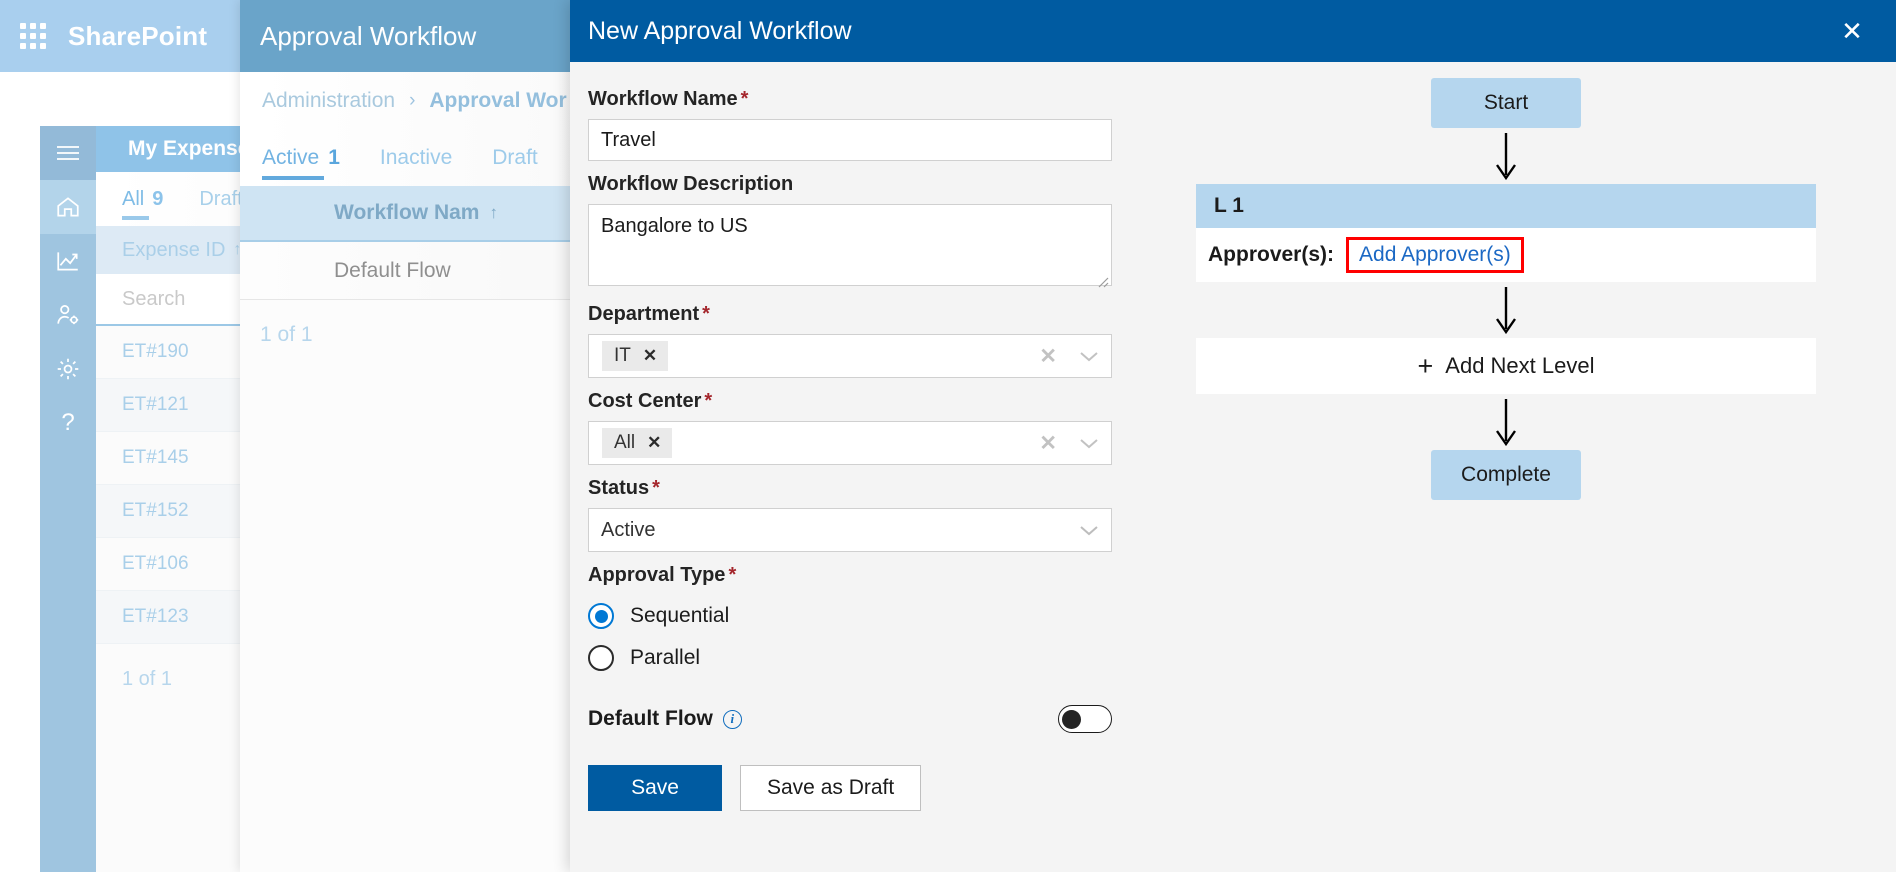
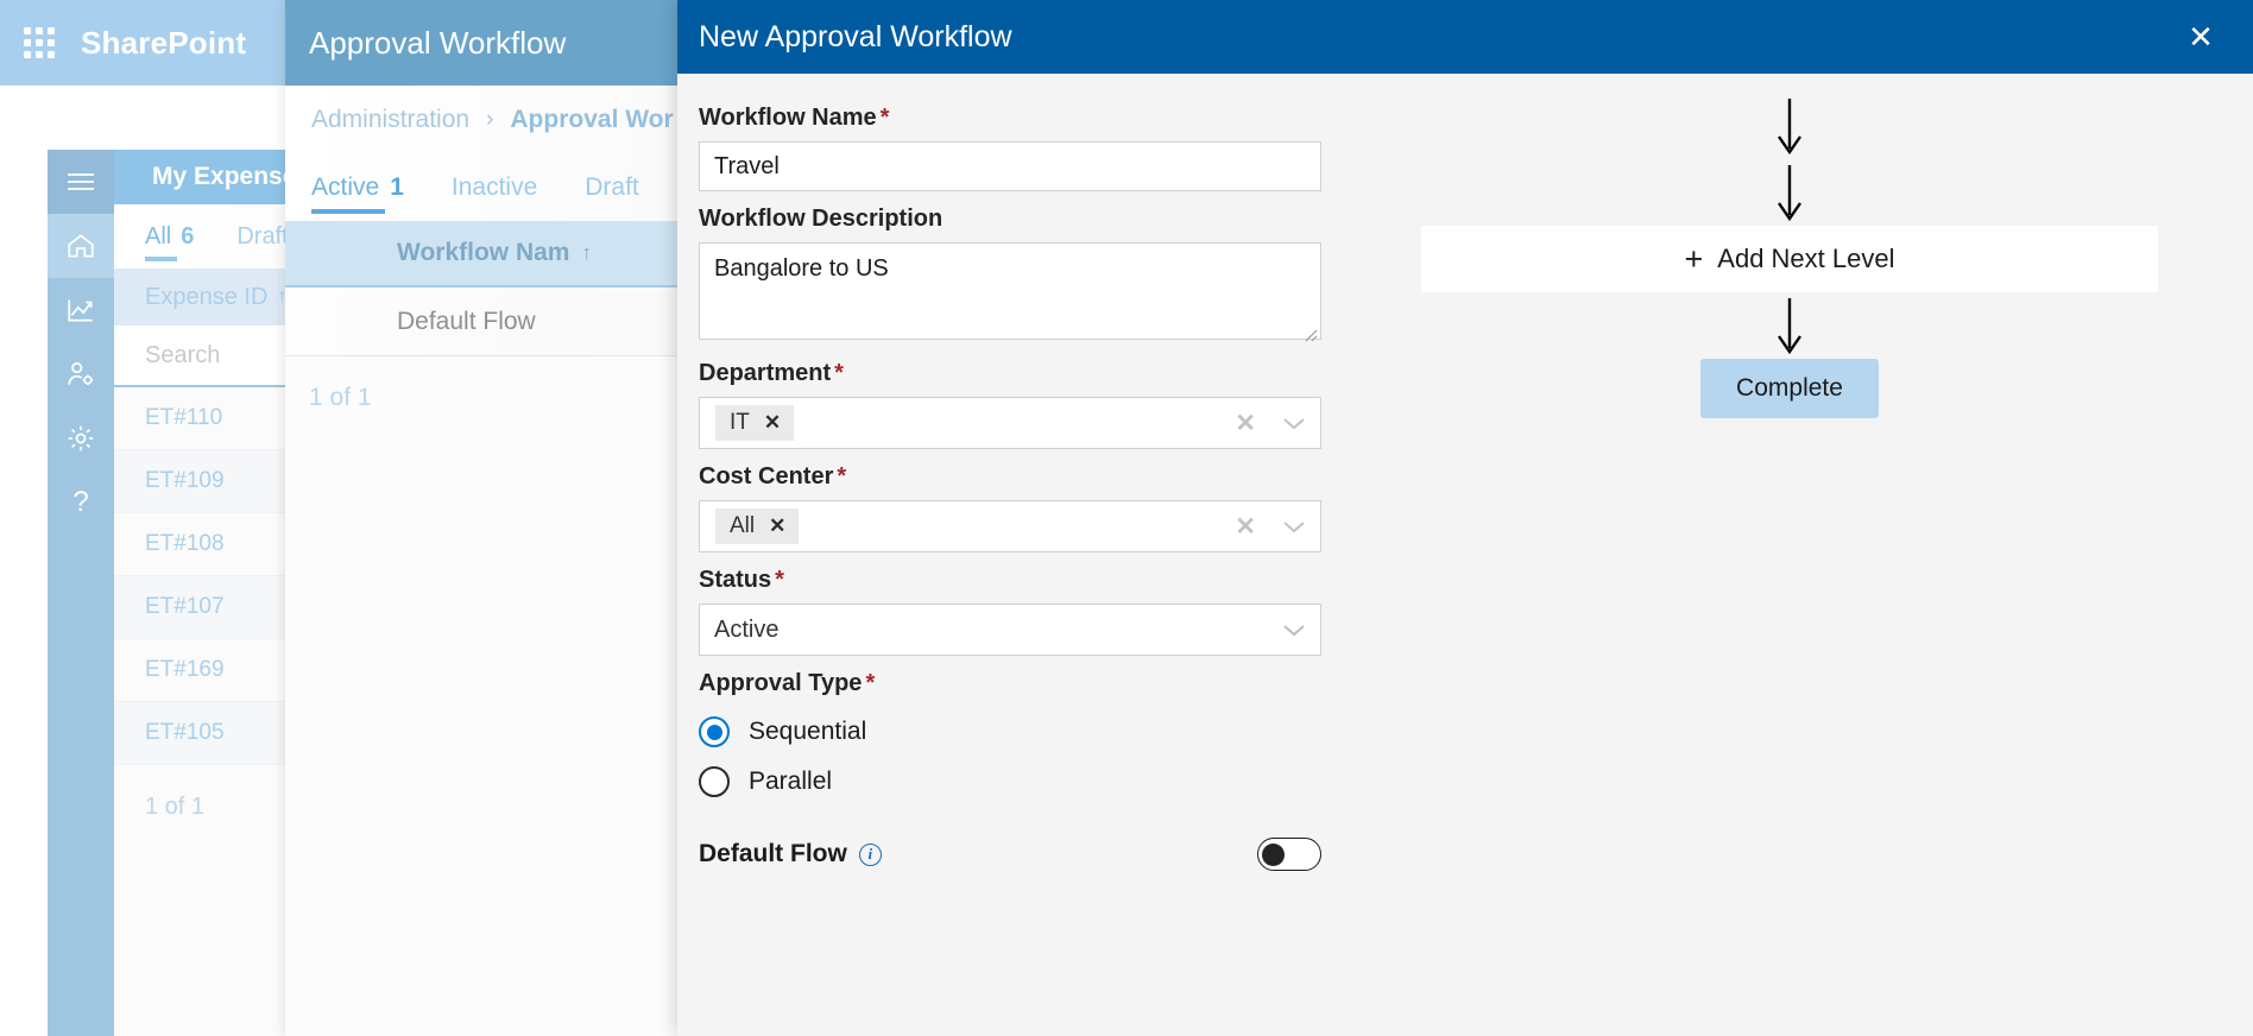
  SharePoint
  ?
  My Expens
  All
- 9
+ 6
  Draf
  Expense ID
  ↑
  Search
- ET#190
+ ET#110
- ET#121
+ ET#109
- ET#145
+ ET#108
- ET#152
+ ET#107
- ET#106
+ ET#169
- ET#123
+ ET#105
  1 of 1
  Approval Workflow
  Administration
  ›
  Approval Wor
  Active
  1
  Inactive
  Draft
  Workflow Nam
  ↑
  Default Flow
  1 of 1
  New Approval Workflow
  ✕
  Workflow Name *
  Travel
  Workflow Description
  Bangalore to US
  Department *
  IT
  ✕
  ✕
  Cost Center *
  All
  ✕
  ✕
  Status *
  Active
  Approval Type *
  Sequential
  Parallel
  Default Flow
  i
- Save
- Save as Draft
- Start
- L 1
- Approver(s):
- Add Approver(s)
  +
  Add Next Level
  Complete
